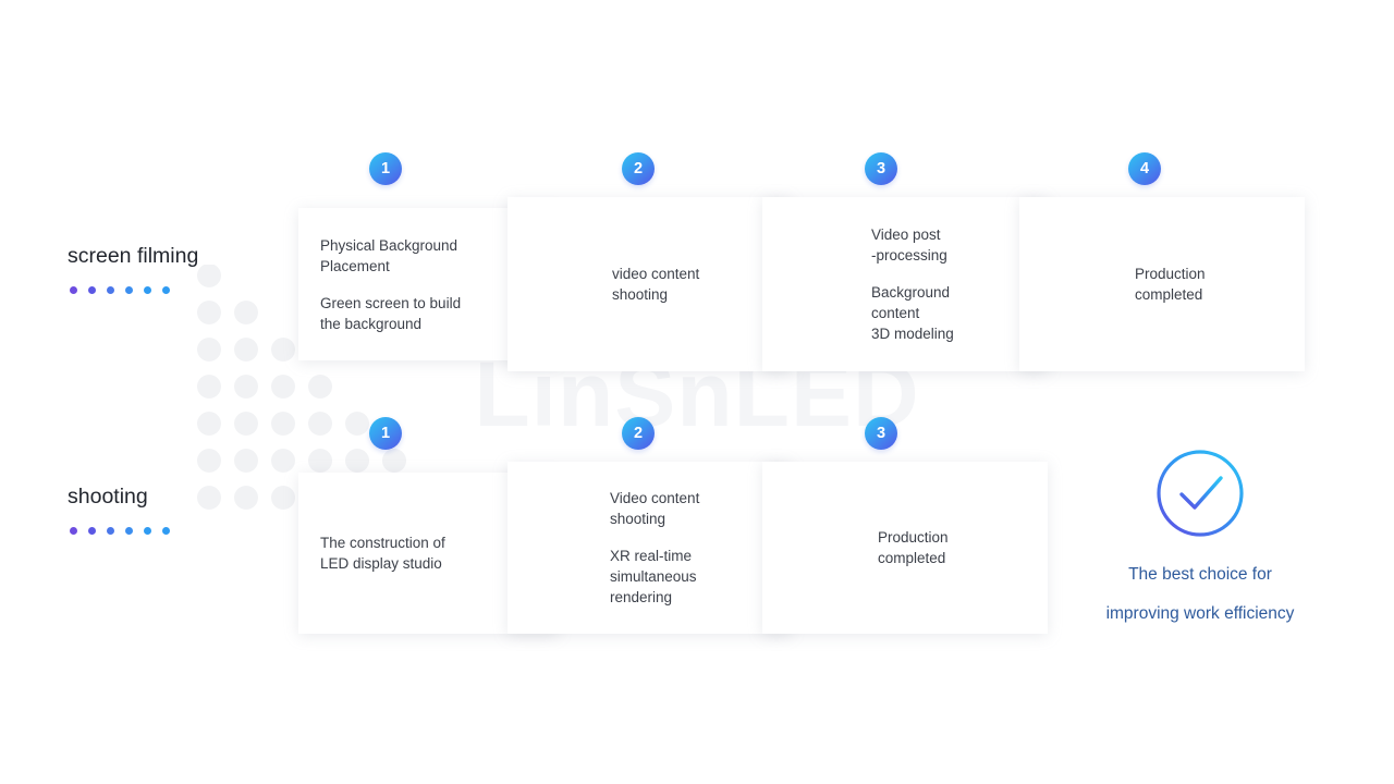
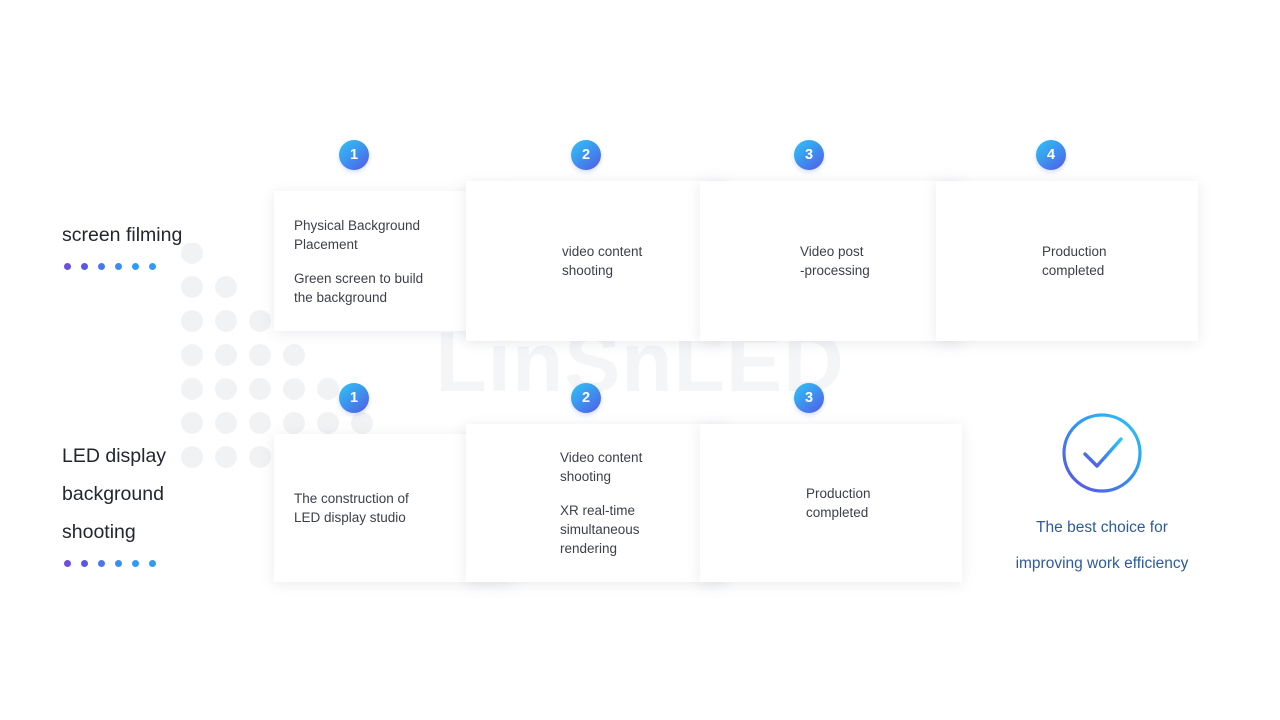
  LinSnLED
  screen filming
  Physical Background
  Placement
  Green screen to build
  the background
  video content
  shooting
  Video post
  -processing
- Background
- content
- 3D modeling
  Production
  completed
  1
  2
  3
  4
+ LED display
+ background
  shooting
  The construction of
  LED display studio
  Video content
  shooting
  XR real-time
  simultaneous
  rendering
  Production
  completed
  1
  2
  3
  The best choice for
  improving work efficiency
